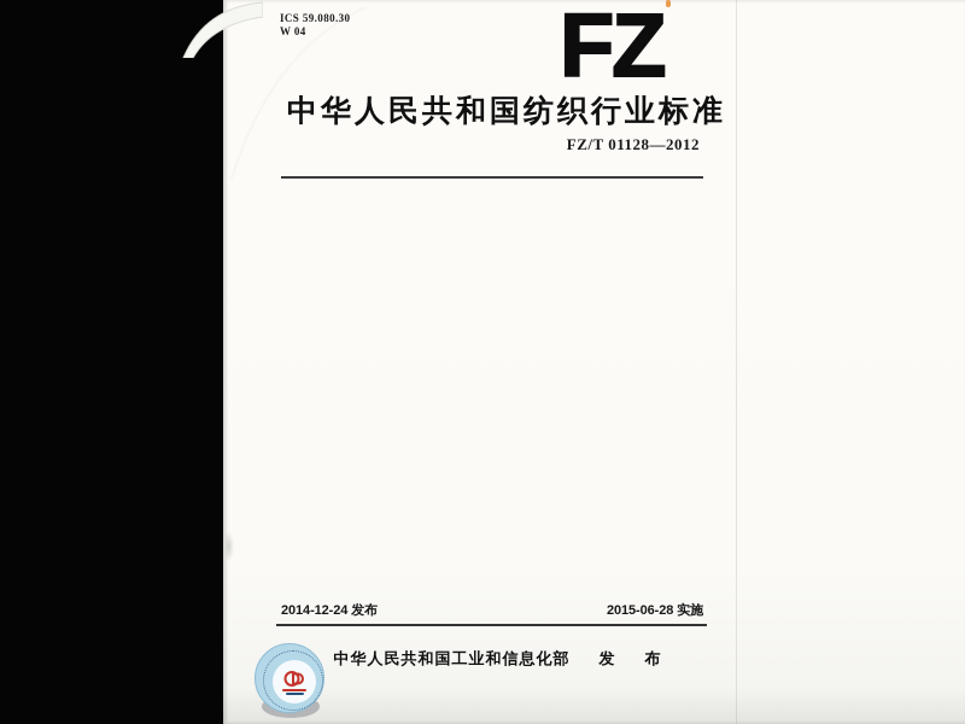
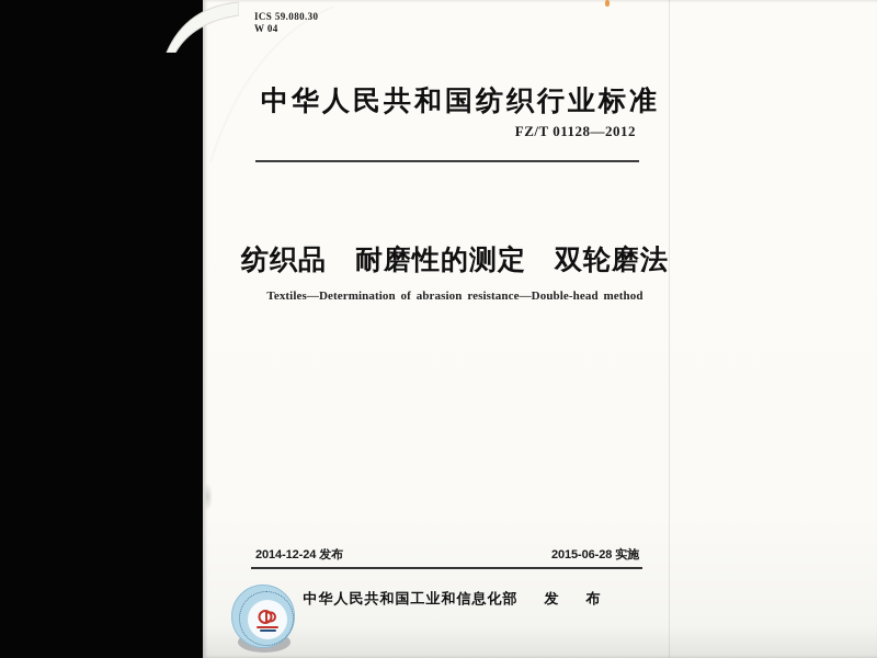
  ICS 59.080.30
  W 04
- FZ
  中华人民共和国纺织行业标准
  FZ/T 01128—2012
+ 纺织品 耐磨性的测定 双轮磨法
+ Textiles—Determination of abrasion resistance—Double-head method
  2014-12-24 发布
  2015-06-28 实施
  中华人民共和国工业和信息化部 发 布
